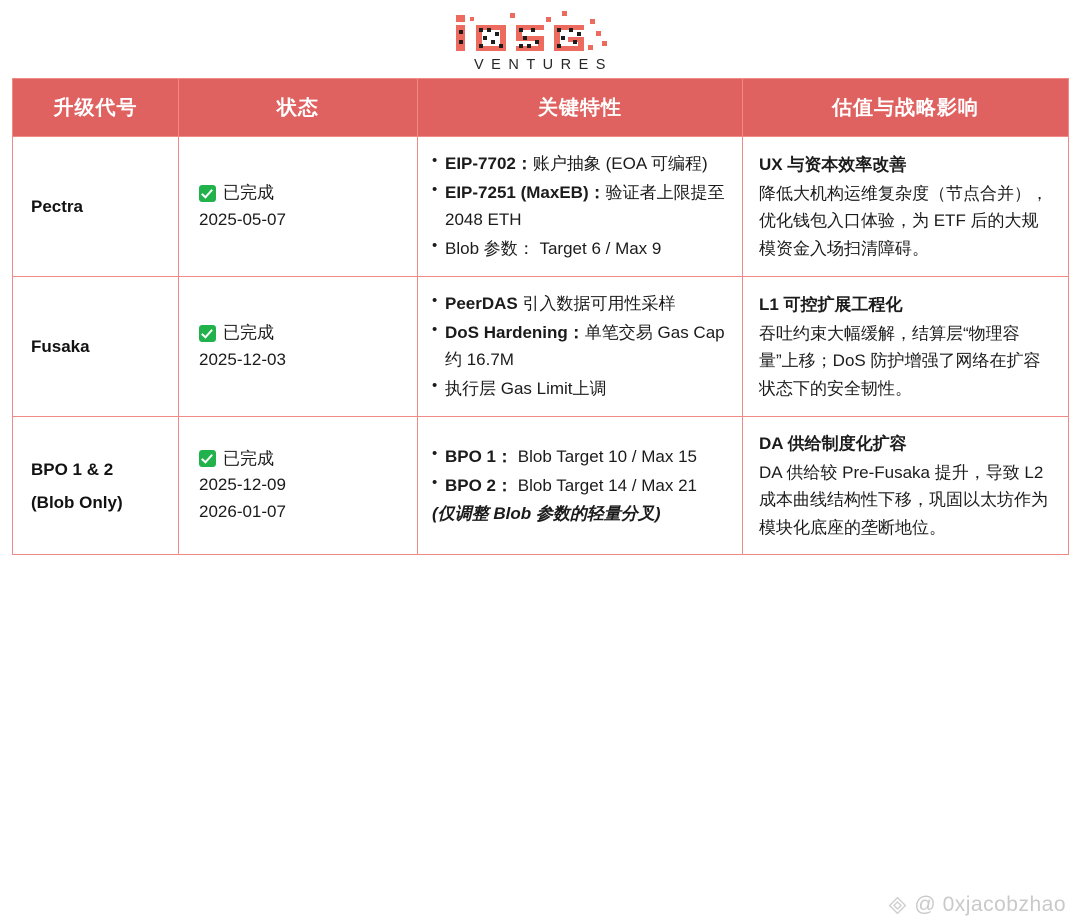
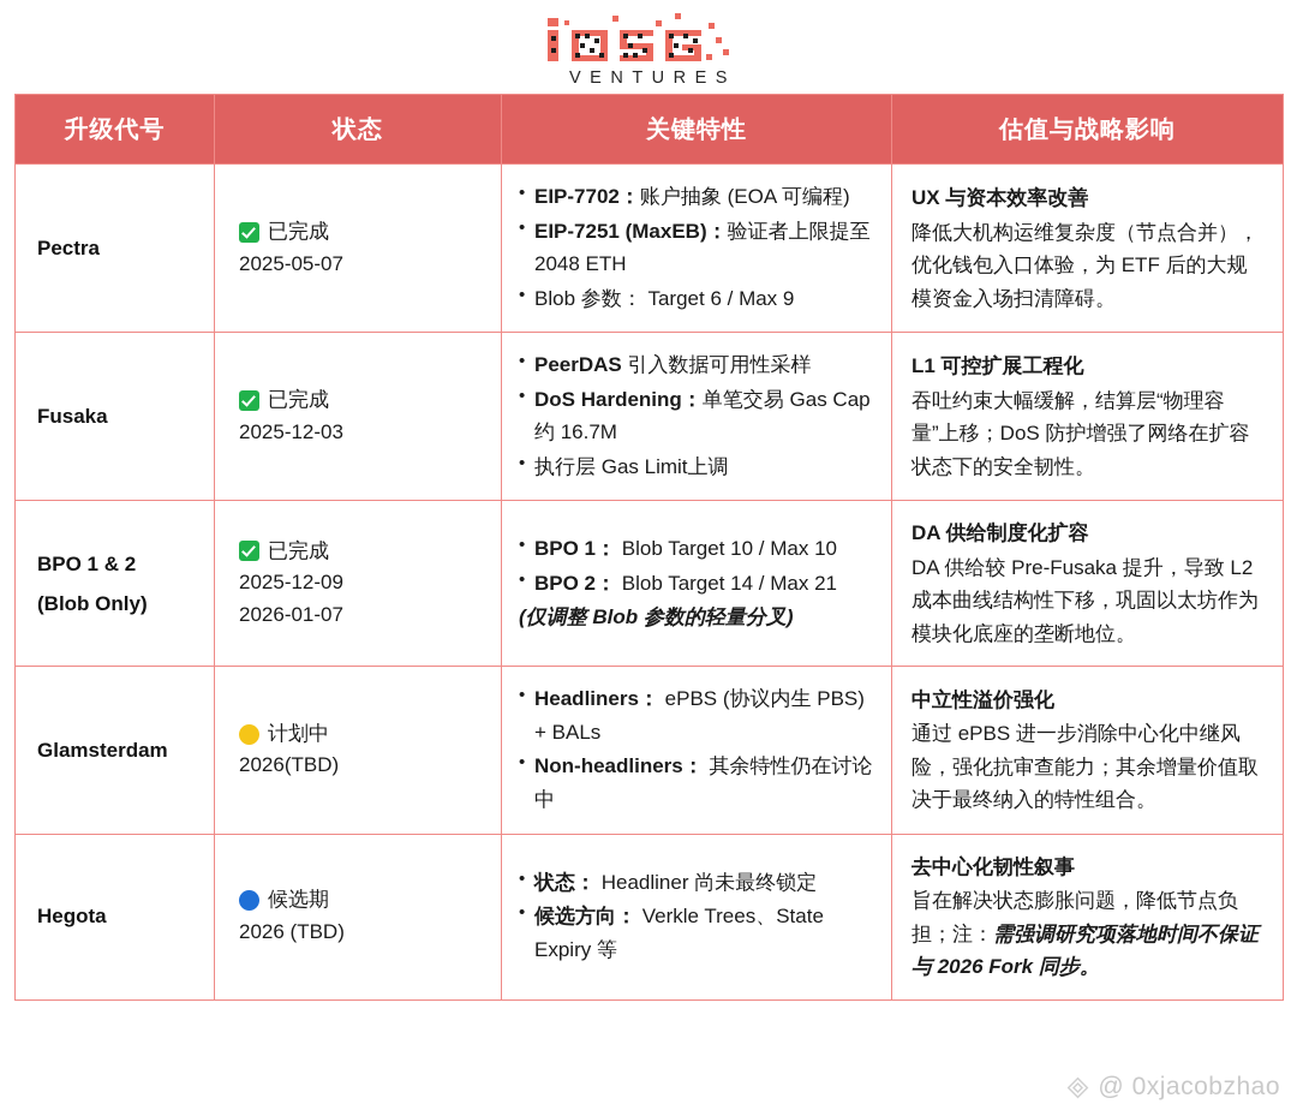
  VENTURES
  升级代号	状态	关键特性	估值与战略影响
  Pectra	已完成2025-05-07	EIP-7702：账户抽象 (EOA 可编程)EIP-7251 (MaxEB)：验证者上限提至 2048 ETHBlob 参数： Target 6 / Max 9	UX 与资本效率改善降低大机构运维复杂度（节点合并），优化钱包入口体验，为 ETF 后的大规模资金入场扫清障碍。
  Fusaka	已完成2025-12-03	PeerDAS 引入数据可用性采样DoS Hardening：单笔交易 Gas Cap 约 16.7M执行层 Gas Limit上调	L1 可控扩展工程化吞吐约束大幅缓解，结算层“物理容量”上移；DoS 防护增强了网络在扩容状态下的安全韧性。
- BPO 1 & 2(Blob Only)	已完成2025-12-092026-01-07	BPO 1： Blob Target 10 / Max 15BPO 2： Blob Target 14 / Max 21(仅调整 Blob 参数的轻量分叉)	DA 供给制度化扩容DA 供给较 Pre-Fusaka 提升，导致 L2 成本曲线结构性下移，巩固以太坊作为模块化底座的垄断地位。
+ BPO 1 & 2(Blob Only)	已完成2025-12-092026-01-07	BPO 1： Blob Target 10 / Max 10BPO 2： Blob Target 14 / Max 21(仅调整 Blob 参数的轻量分叉)	DA 供给制度化扩容DA 供给较 Pre-Fusaka 提升，导致 L2 成本曲线结构性下移，巩固以太坊作为模块化底座的垄断地位。
+ Glamsterdam	计划中2026(TBD)	Headliners： ePBS (协议内生 PBS) + BALsNon-headliners： 其余特性仍在讨论中	中立性溢价强化通过 ePBS 进一步消除中心化中继风险，强化抗审查能力；其余增量价值取决于最终纳入的特性组合。
+ Hegota	候选期2026 (TBD)	状态： Headliner 尚未最终锁定候选方向： Verkle Trees、State Expiry 等	去中心化韧性叙事旨在解决状态膨胀问题，降低节点负担；注：需强调研究项落地时间不保证与 2026 Fork 同步。
  @ 0xjacobzhao
